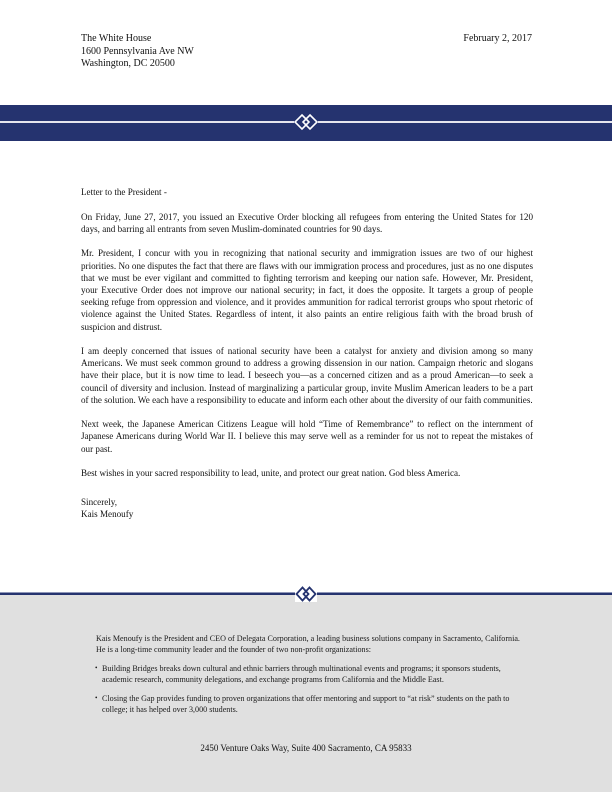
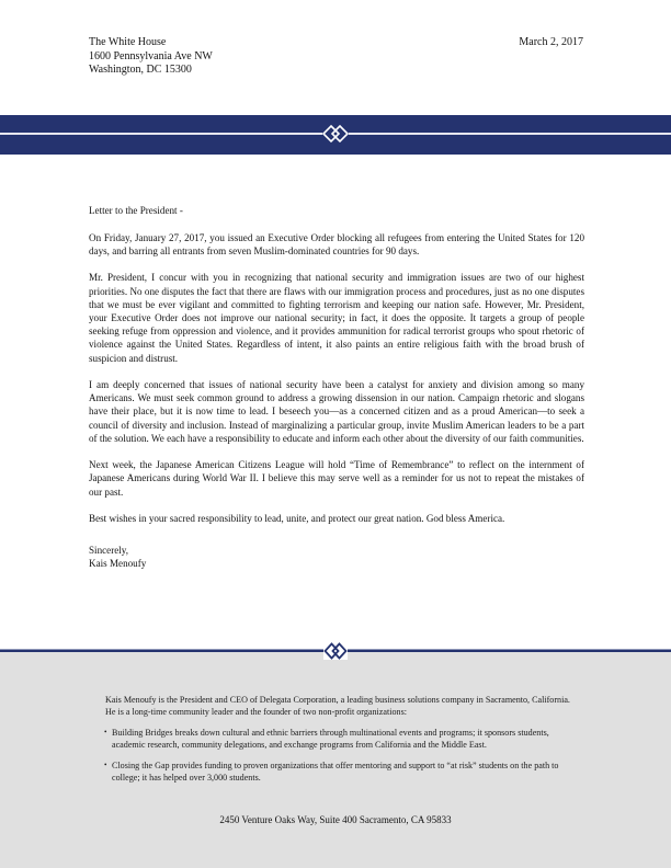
  The White House
  1600 Pennsylvania Ave NW
- Washington, DC 20500
+ Washington, DC 15300
- February 2, 2017
+ March 2, 2017
  Letter to the President -
- On Friday, June 27, 2017, you issued an Executive Order blocking all refugees from entering the United States for 120 days, and barring all entrants from seven Muslim-dominated countries for 90 days.
+ On Friday, January 27, 2017, you issued an Executive Order blocking all refugees from entering the United States for 120 days, and barring all entrants from seven Muslim-dominated countries for 90 days.
  Mr. President, I concur with you in recognizing that national security and immigration issues are two of our highest priorities. No one disputes the fact that there are flaws with our immigration process and procedures, just as no one disputes that we must be ever vigilant and committed to fighting terrorism and keeping our nation safe. However, Mr. President, your Executive Order does not improve our national security; in fact, it does the opposite. It targets a group of people seeking refuge from oppression and violence, and it provides ammunition for radical terrorist groups who spout rhetoric of violence against the United States. Regardless of intent, it also paints an entire religious faith with the broad brush of suspicion and distrust.
  I am deeply concerned that issues of national security have been a catalyst for anxiety and division among so many Americans. We must seek common ground to address a growing dissension in our nation. Campaign rhetoric and slogans have their place, but it is now time to lead. I beseech you—as a concerned citizen and as a proud American—to seek a council of diversity and inclusion. Instead of marginalizing a particular group, invite Muslim American leaders to be a part of the solution. We each have a responsibility to educate and inform each other about the diversity of our faith communities.
  Next week, the Japanese American Citizens League will hold “Time of Remembrance” to reflect on the internment of Japanese Americans during World War II. I believe this may serve well as a reminder for us not to repeat the mistakes of our past.
  Best wishes in your sacred responsibility to lead, unite, and protect our great nation. God bless America.
  Sincerely,
  Kais Menoufy
  Kais Menoufy is the President and CEO of Delegata Corporation, a leading business solutions company in Sacramento, California. He is a long-time community leader and the founder of two non-profit organizations:
  •
  Building Bridges breaks down cultural and ethnic barriers through multinational events and programs; it sponsors students, academic research, community delegations, and exchange programs from California and the Middle East.
  •
  Closing the Gap provides funding to proven organizations that offer mentoring and support to “at risk” students on the path to college; it has helped over 3,000 students.
  2450 Venture Oaks Way, Suite 400 Sacramento, CA 95833
